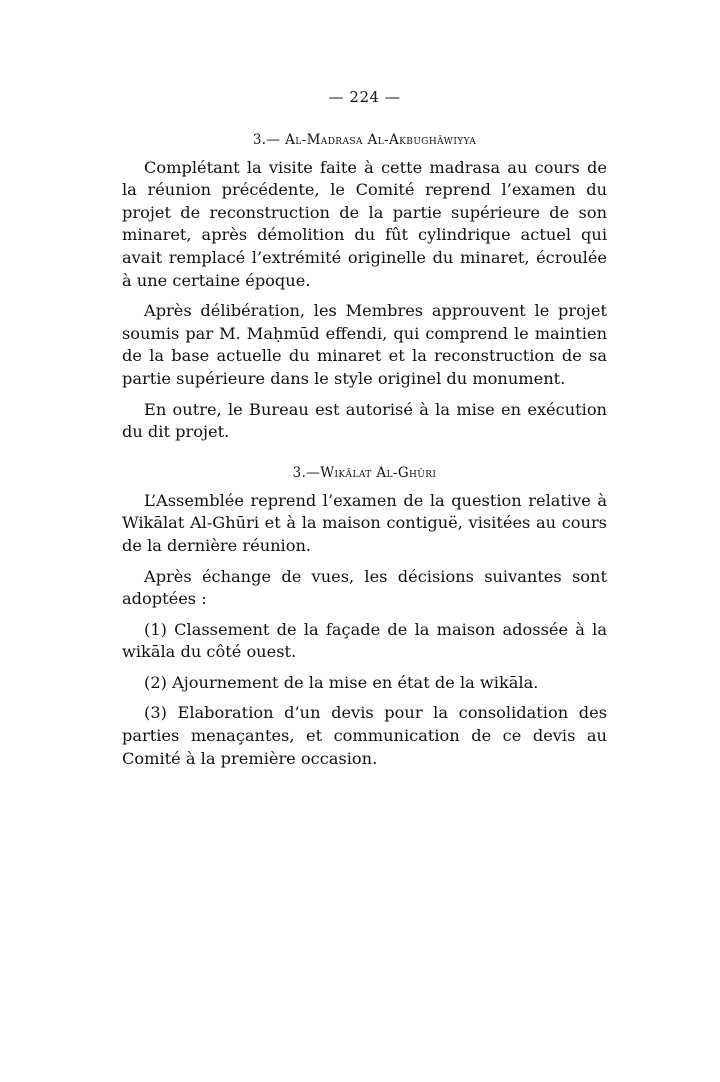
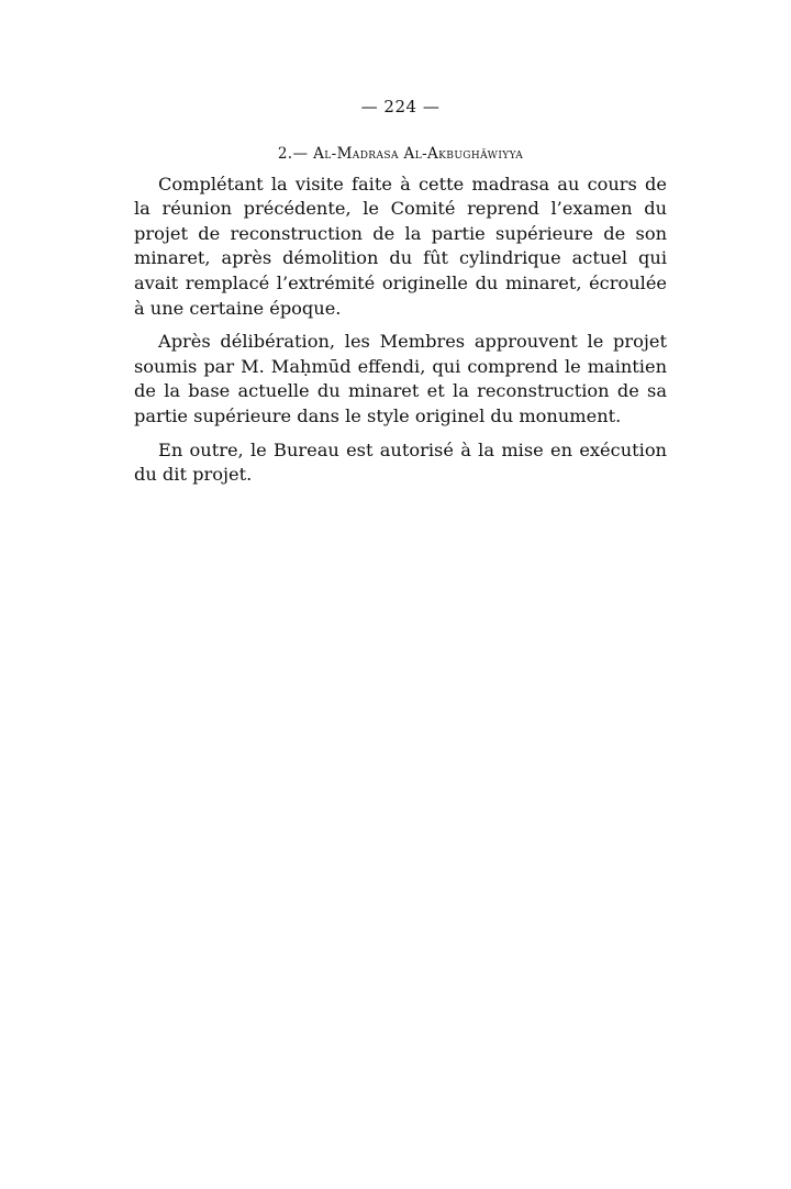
  — 224 —
- 3.— Al-Madrasa Al-Akbughāwiyya
+ 2.— Al-Madrasa Al-Akbughāwiyya
  Complétant la visite faite à cette madrasa au cours de la réunion précédente, le Comité reprend l’examen du projet de reconstruction de la partie supérieure de son minaret, après démolition du fût cylindrique actuel qui avait remplacé l’extrémité originelle du minaret, écroulée à une certaine époque.
  Après délibération, les Membres approuvent le projet soumis par M. Maḥmūd effendi, qui comprend le maintien de la base actuelle du minaret et la reconstruction de sa partie supérieure dans le style originel du monument.
  En outre, le Bureau est autorisé à la mise en exécution du dit projet.
- 3.—Wikālat Al-Ghūri
- L’Assemblée reprend l’examen de la question relative à Wikālat Al-Ghūri et à la maison contiguë, visitées au cours de la dernière réunion.
- Après échange de vues, les décisions suivantes sont adoptées :
- (1) Classement de la façade de la maison adossée à la wikāla du côté ouest.
- (2) Ajournement de la mise en état de la wikāla.
- (3) Elaboration d’un devis pour la consolidation des parties menaçantes, et communication de ce devis au Comité à la première occasion.
